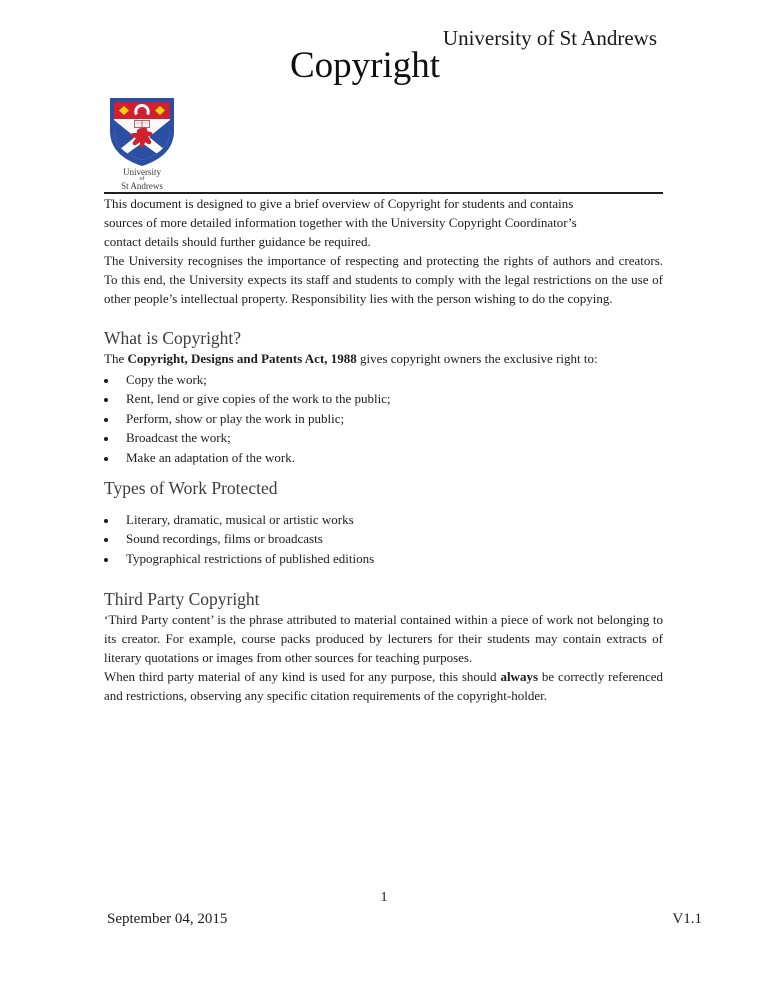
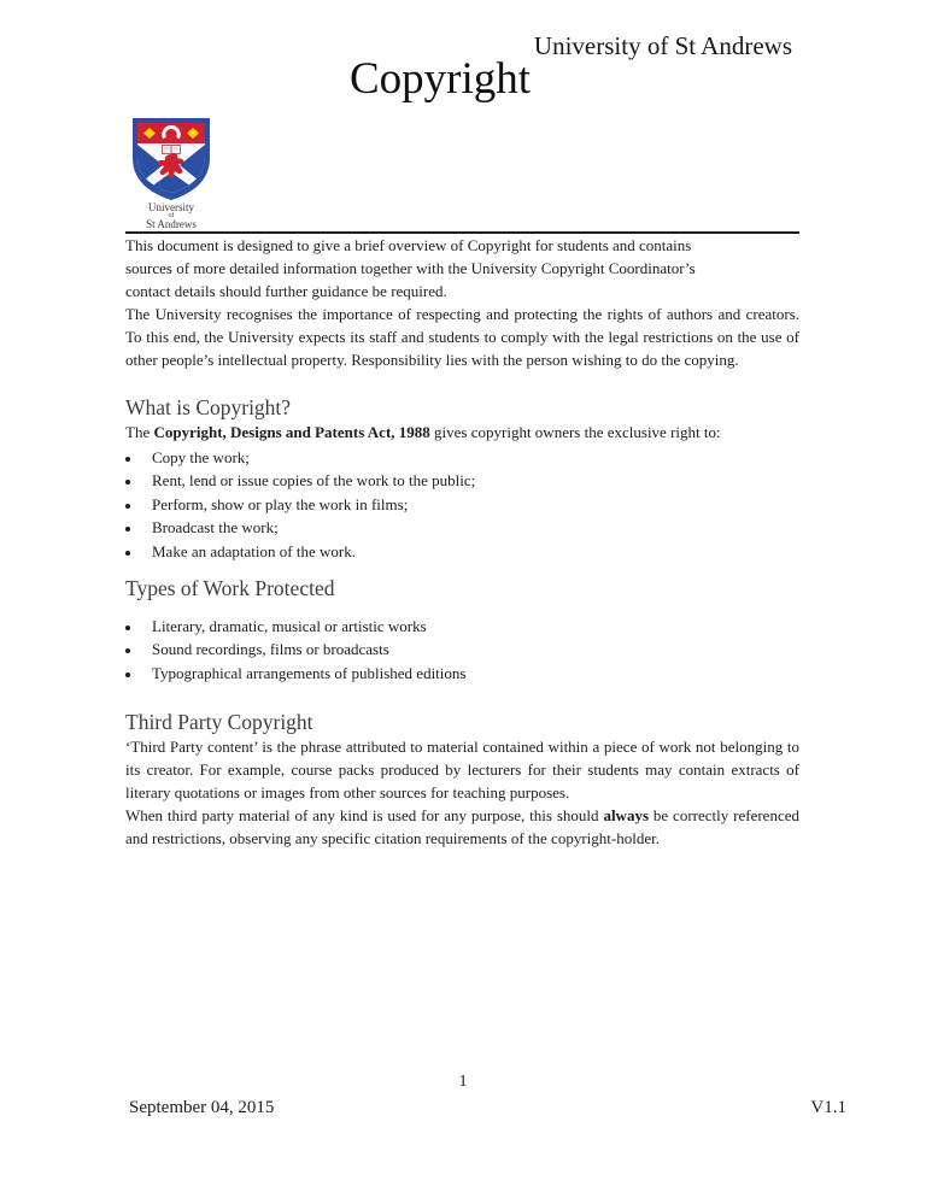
  University
  St Andrews
  University of St Andrews
  Copyright
  This document is designed to give a brief overview of Copyright for students and contains sources of more detailed information together with the University Copyright Coordinator’s contact details should further guidance be required.
  The University recognises the importance of respecting and protecting the rights of authors and creators. To this end, the University expects its staff and students to comply with the legal restrictions on the use of other people’s intellectual property. Responsibility lies with the person wishing to do the copying.
  What is Copyright?
  The Copyright, Designs and Patents Act, 1988 gives copyright owners the exclusive right to:
  Copy the work;
- Rent, lend or give copies of the work to the public;
+ Rent, lend or issue copies of the work to the public;
- Perform, show or play the work in public;
+ Perform, show or play the work in films;
  Broadcast the work;
  Make an adaptation of the work.
  Types of Work Protected
  Literary, dramatic, musical or artistic works
  Sound recordings, films or broadcasts
- Typographical restrictions of published editions
+ Typographical arrangements of published editions
  Third Party Copyright
  ‘Third Party content’ is the phrase attributed to material contained within a piece of work not belonging to its creator. For example, course packs produced by lecturers for their students may contain extracts of literary quotations or images from other sources for teaching purposes.
  When third party material of any kind is used for any purpose, this should always be correctly referenced and restrictions, observing any specific citation requirements of the copyright-holder.
  1
  September 04, 2015
  V1.1
